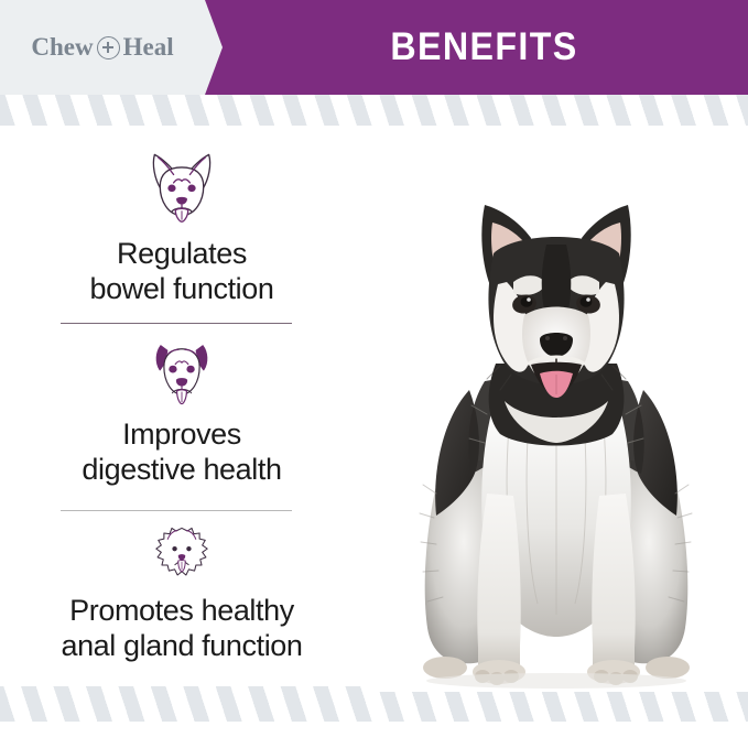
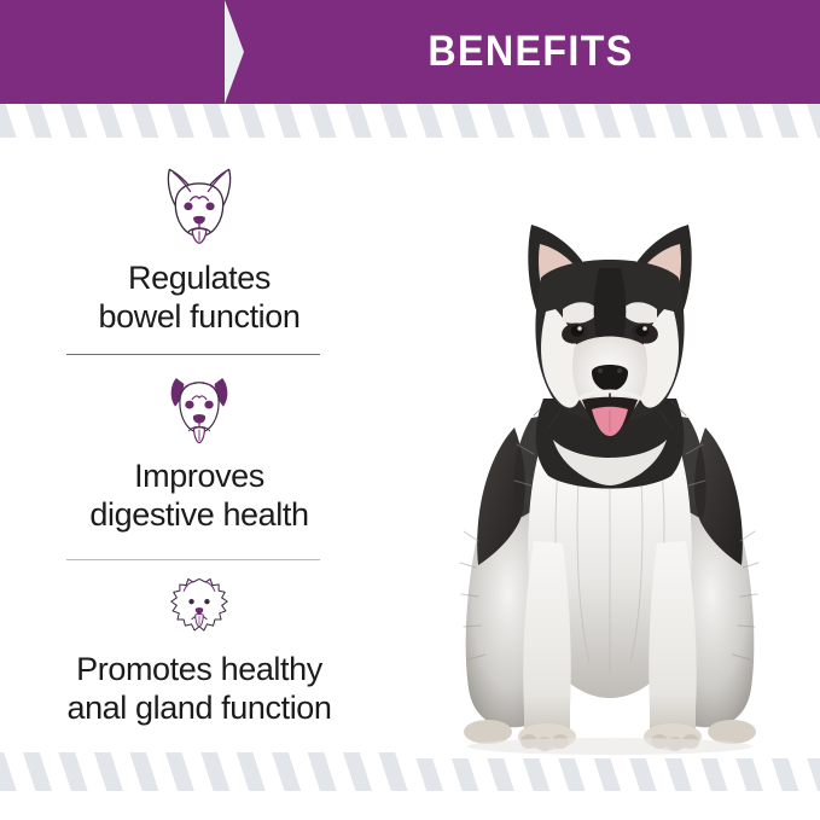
  BENEFITS
- Chew
- Heal
  Regulates
  bowel function
  Improves
  digestive health
  Promotes healthy
  anal gland function
